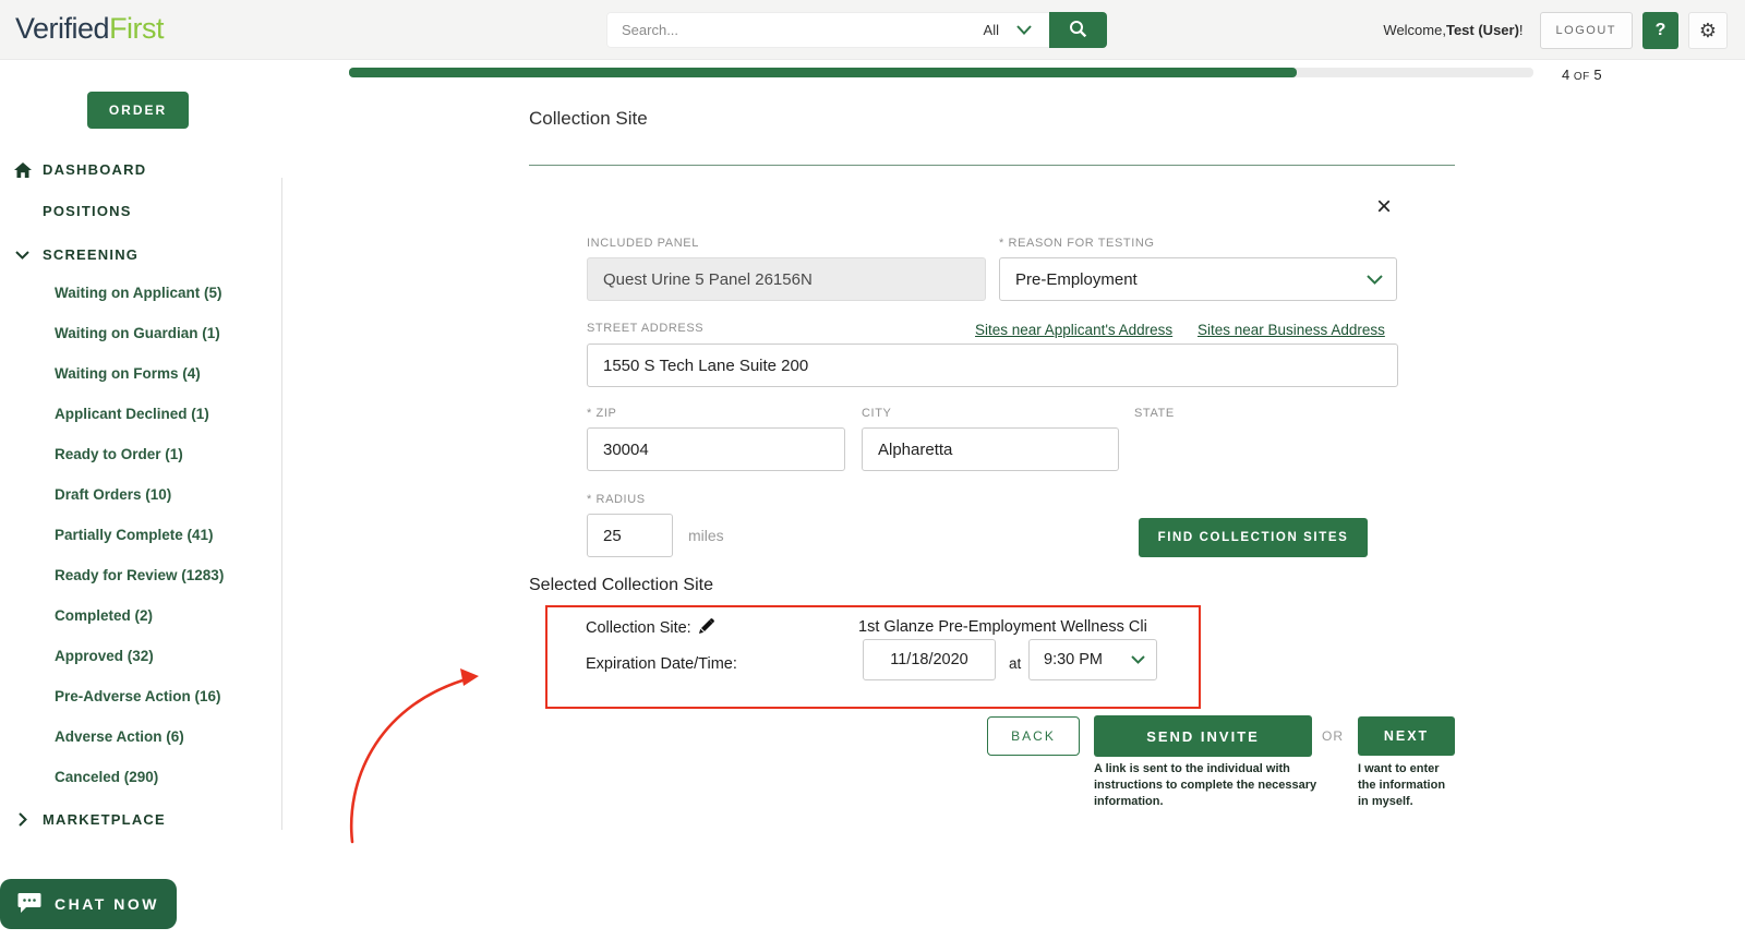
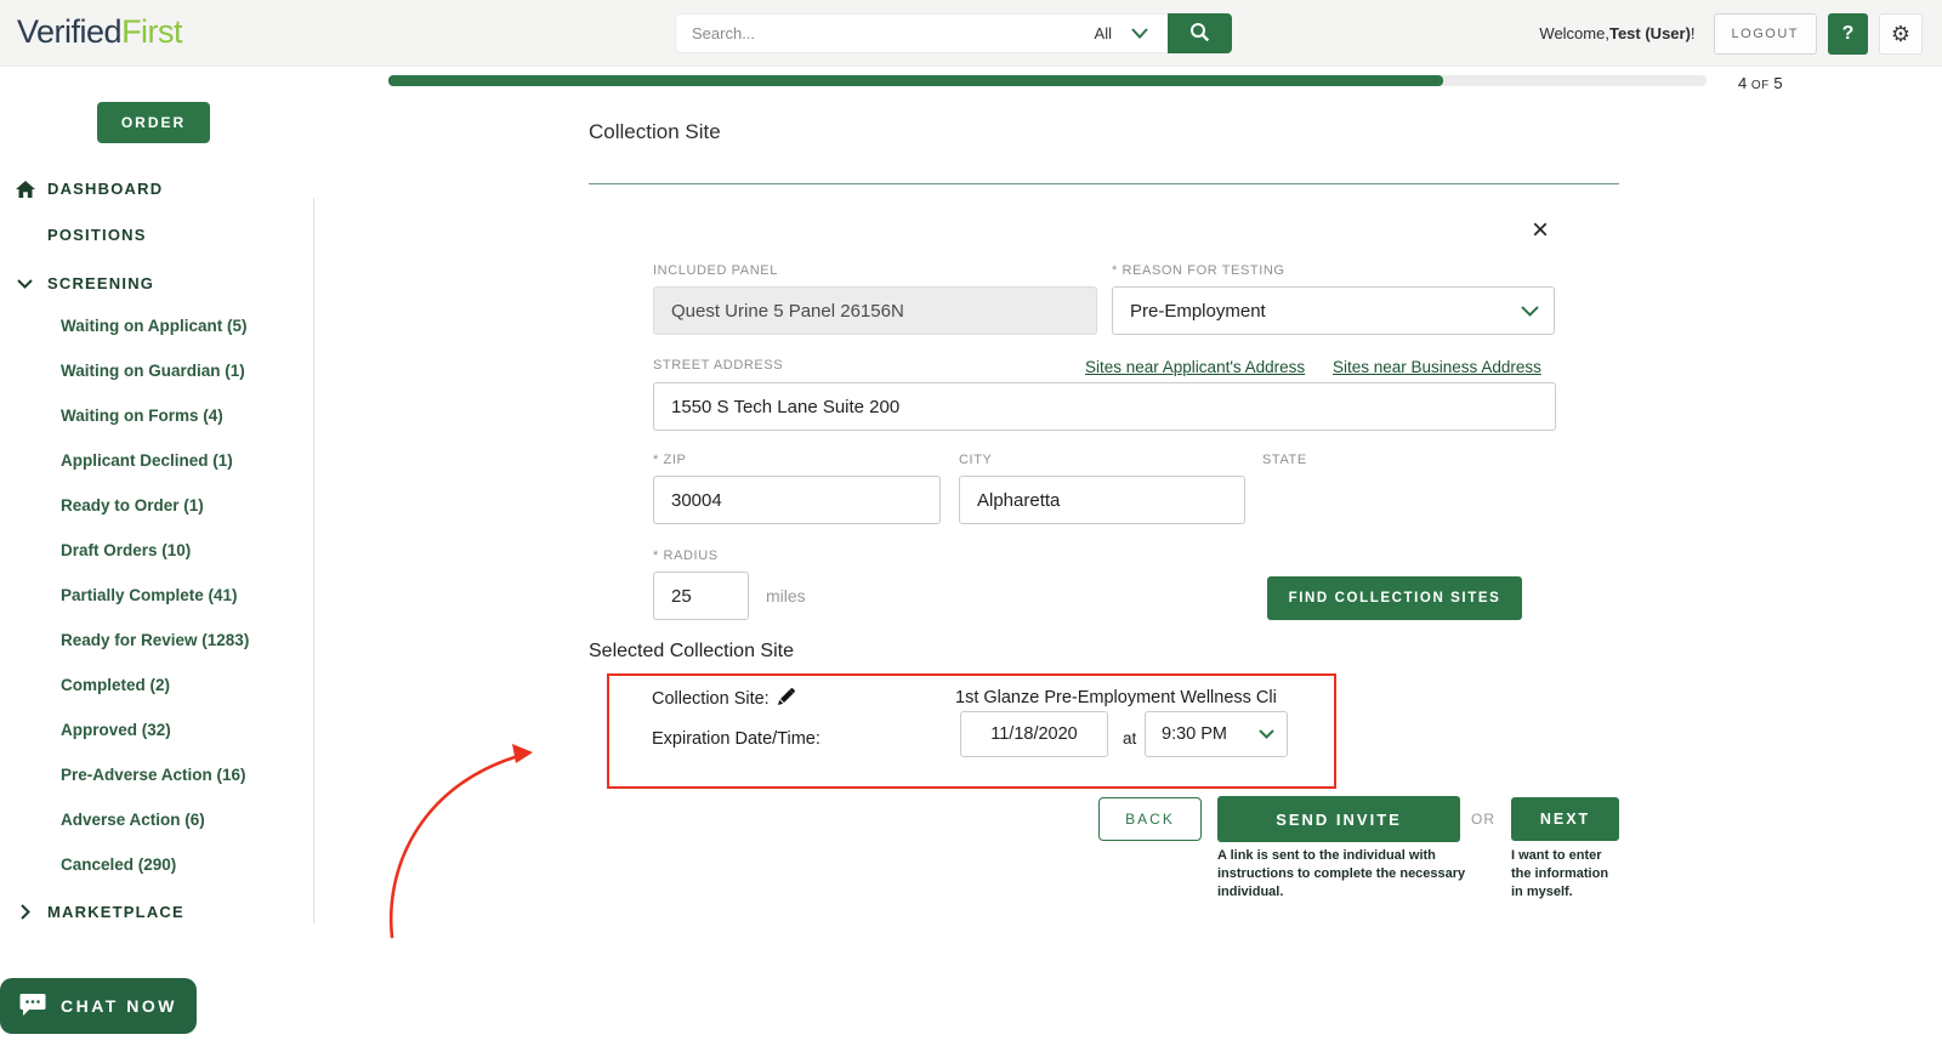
  VerifiedFirst
  Search...
  All
  Welcome,Test (User)!
  LOGOUT
  ?
  ⚙
  4 OF 5
  ORDER
  DASHBOARD
  POSITIONS
  SCREENING
  Waiting on Applicant (5)
  Waiting on Guardian (1)
  Waiting on Forms (4)
  Applicant Declined (1)
  Ready to Order (1)
  Draft Orders (10)
  Partially Complete (41)
  Ready for Review (1283)
  Completed (2)
  Approved (32)
  Pre-Adverse Action (16)
  Adverse Action (6)
  Canceled (290)
  MARKETPLACE
  CHAT NOW
  Collection Site
  ×
  INCLUDED PANEL
  Quest Urine 5 Panel 26156N
  * REASON FOR TESTING
  Pre-Employment
  STREET ADDRESS
  Sites near Applicant's Address
  Sites near Business Address
  1550 S Tech Lane Suite 200
  * ZIP
  30004
  CITY
  Alpharetta
  STATE
  * RADIUS
  25
  miles
  FIND COLLECTION SITES
  Selected Collection Site
  Collection Site:
  1st Glanze Pre-Employment Wellness Cli
  Expiration Date/Time:
  11/18/2020
  at
  9:30 PM
  BACK
  SEND INVITE
  OR
  NEXT
- A link is sent to the individual with instructions to complete the necessary information.
+ A link is sent to the individual with instructions to complete the necessary individual.
  I want to enter the information in myself.
